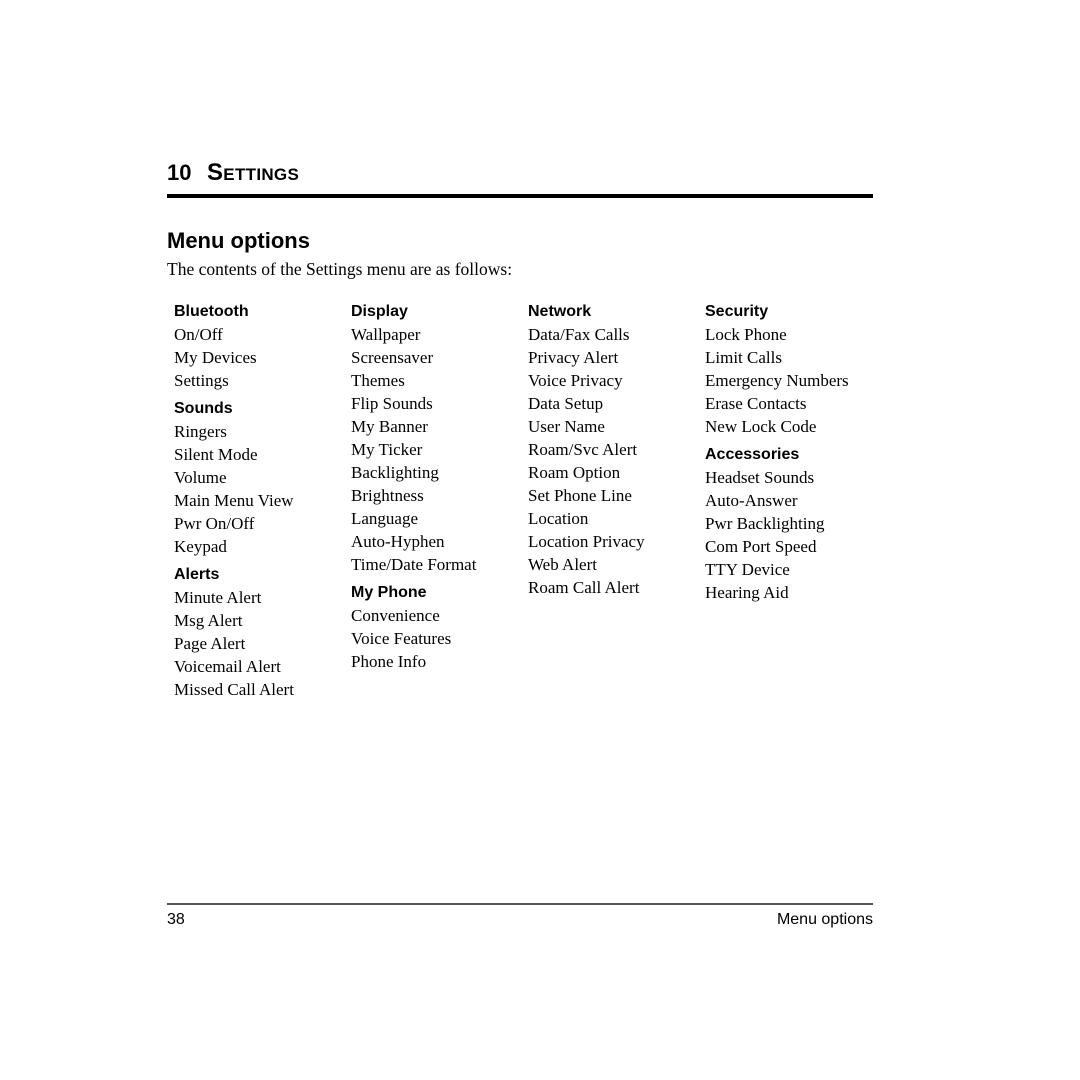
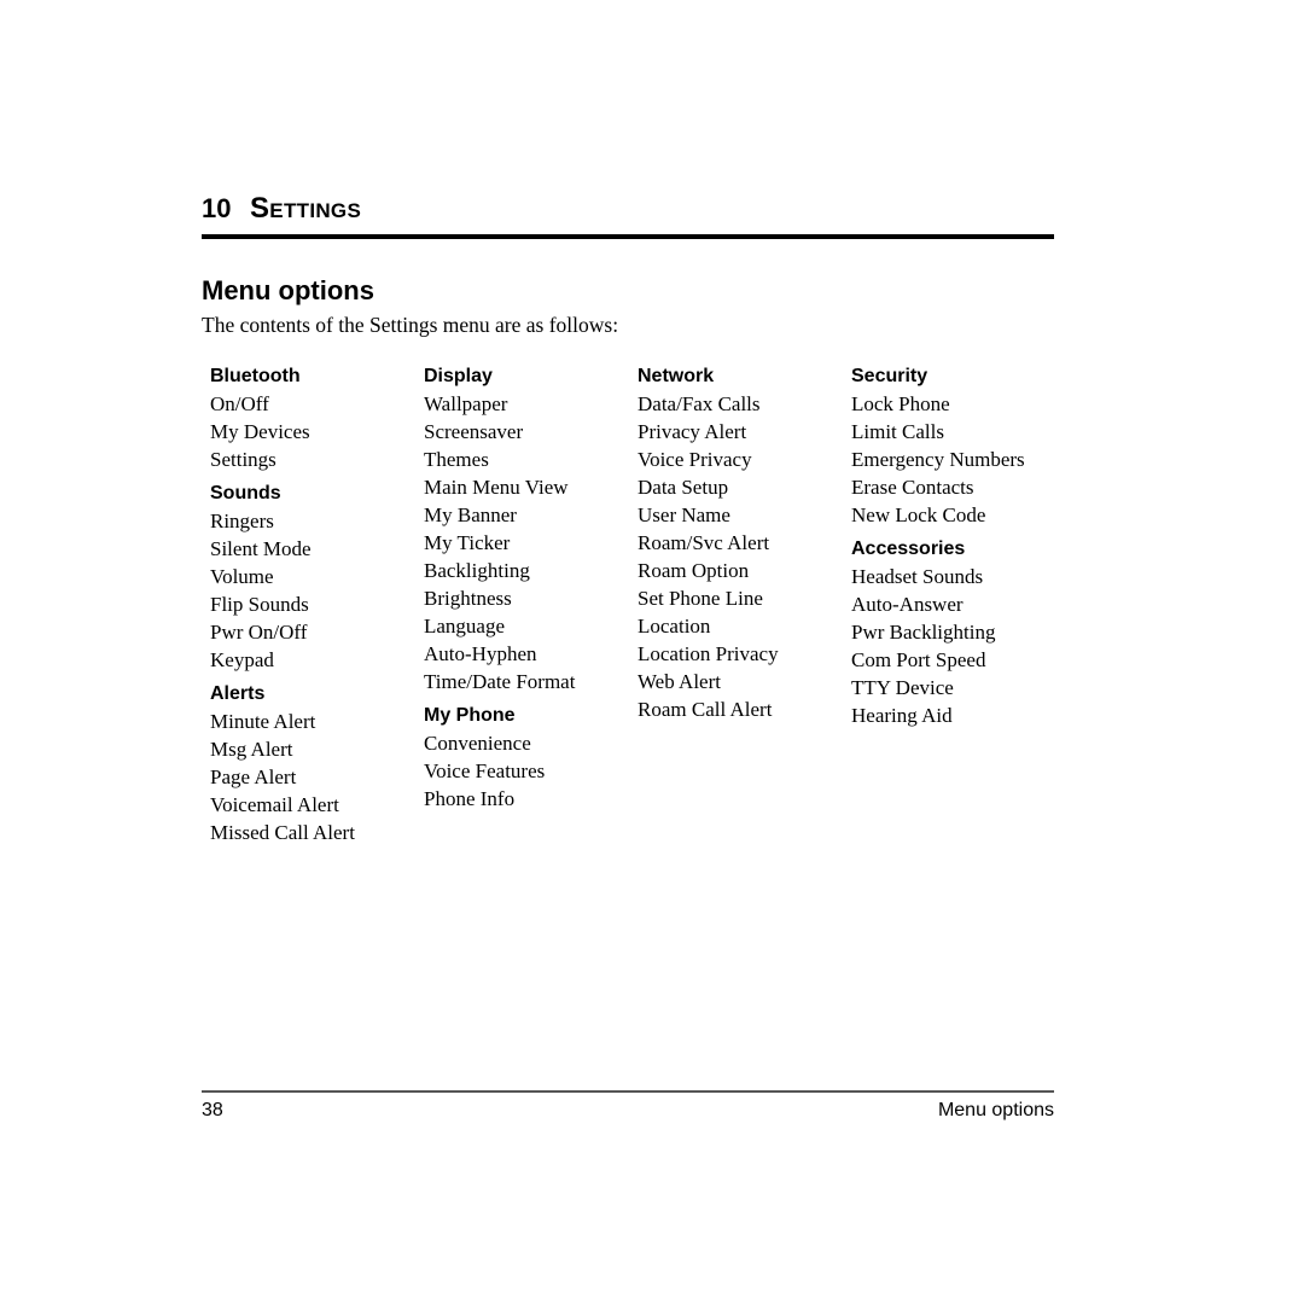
  10 Settings
  Menu options
  The contents of the Settings menu are as follows:
  Bluetooth
  On/Off
  My Devices
  Settings
  Sounds
  Ringers
  Silent Mode
  Volume
- Main Menu View
+ Flip Sounds
  Pwr On/Off
  Keypad
  Alerts
  Minute Alert
  Msg Alert
  Page Alert
  Voicemail Alert
  Missed Call Alert
  Display
  Wallpaper
  Screensaver
  Themes
- Flip Sounds
+ Main Menu View
  My Banner
  My Ticker
  Backlighting
  Brightness
  Language
  Auto-Hyphen
  Time/Date Format
  My Phone
  Convenience
  Voice Features
  Phone Info
  Network
  Data/Fax Calls
  Privacy Alert
  Voice Privacy
  Data Setup
  User Name
  Roam/Svc Alert
  Roam Option
  Set Phone Line
  Location
  Location Privacy
  Web Alert
  Roam Call Alert
  Security
  Lock Phone
  Limit Calls
  Emergency Numbers
  Erase Contacts
  New Lock Code
  Accessories
  Headset Sounds
  Auto-Answer
  Pwr Backlighting
  Com Port Speed
  TTY Device
  Hearing Aid
  38
  Menu options
